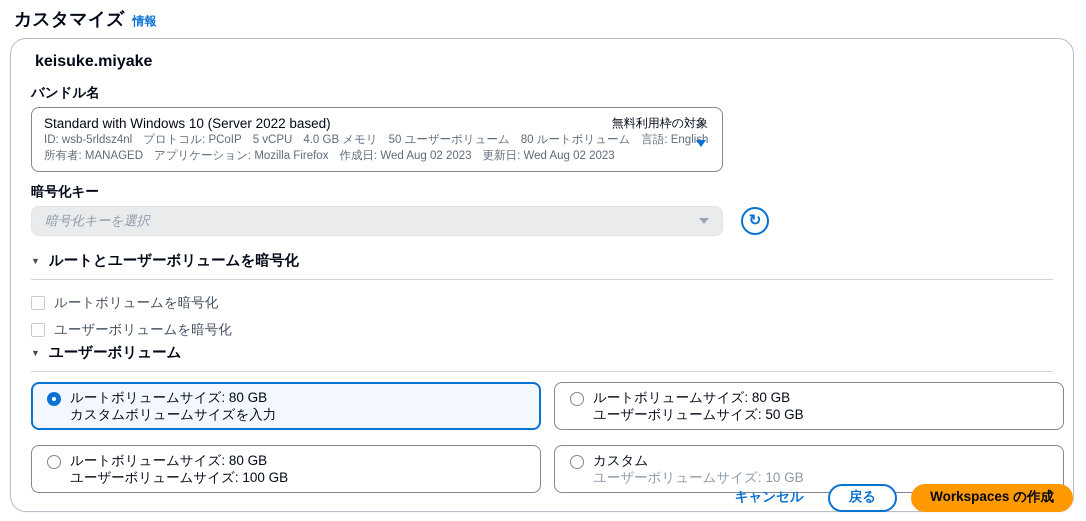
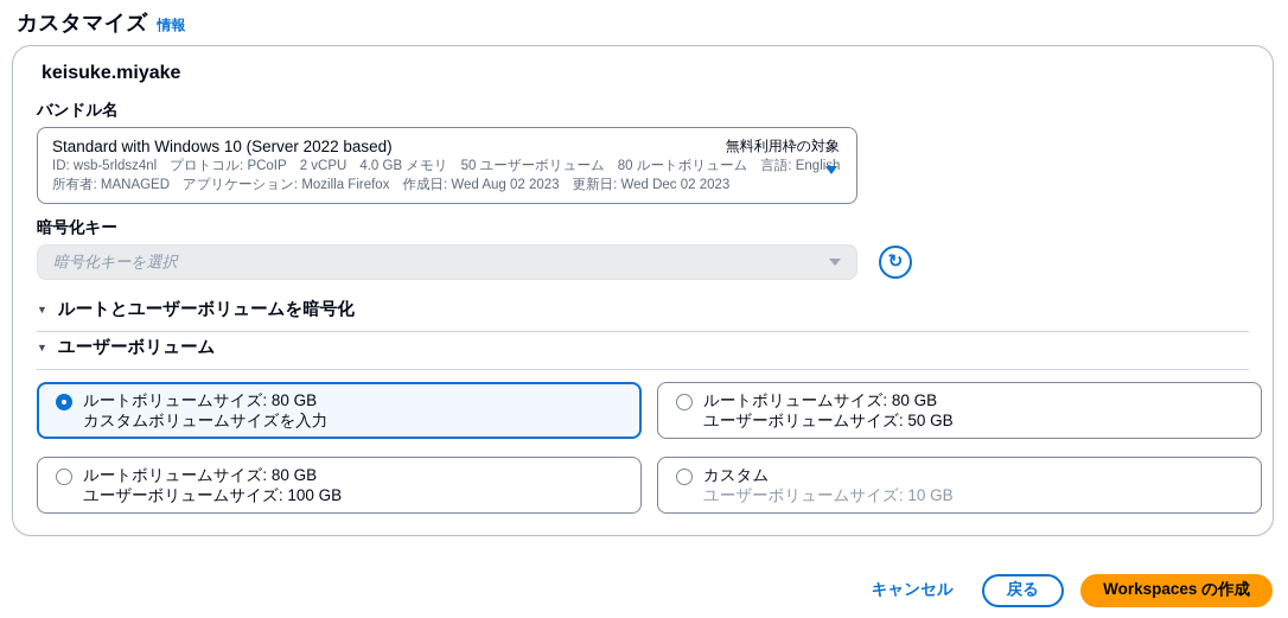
  カスタマイズ
  情報
  keisuke.miyake
  バンドル名
  Standard with Windows 10 (Server 2022 based)
  ID: wsb-5rldsz4nl
  プロトコル: PCoIP
- 5 vCPU
+ 2 vCPU
  4.0 GB メモリ
  50 ユーザーボリューム
  80 ルートボリューム
  言語: English
  所有者: MANAGED
  アプリケーション: Mozilla Firefox
  作成日: Wed Aug 02 2023
- 更新日: Wed Aug 02 2023
+ 更新日: Wed Dec 02 2023
  無料利用枠の対象
  暗号化キー
  暗号化キーを選択
  ↻
  ▼
  ルートとユーザーボリュームを暗号化
- ルートボリュームを暗号化
- ユーザーボリュームを暗号化
  ▼
  ユーザーボリューム
  ルートボリュームサイズ: 80 GB
  カスタムボリュームサイズを入力
  ルートボリュームサイズ: 80 GB
  ユーザーボリュームサイズ: 50 GB
  ルートボリュームサイズ: 80 GB
  ユーザーボリュームサイズ: 100 GB
  カスタム
  ユーザーボリュームサイズ: 10 GB
  キャンセル
  戻る
  Workspaces の作成
